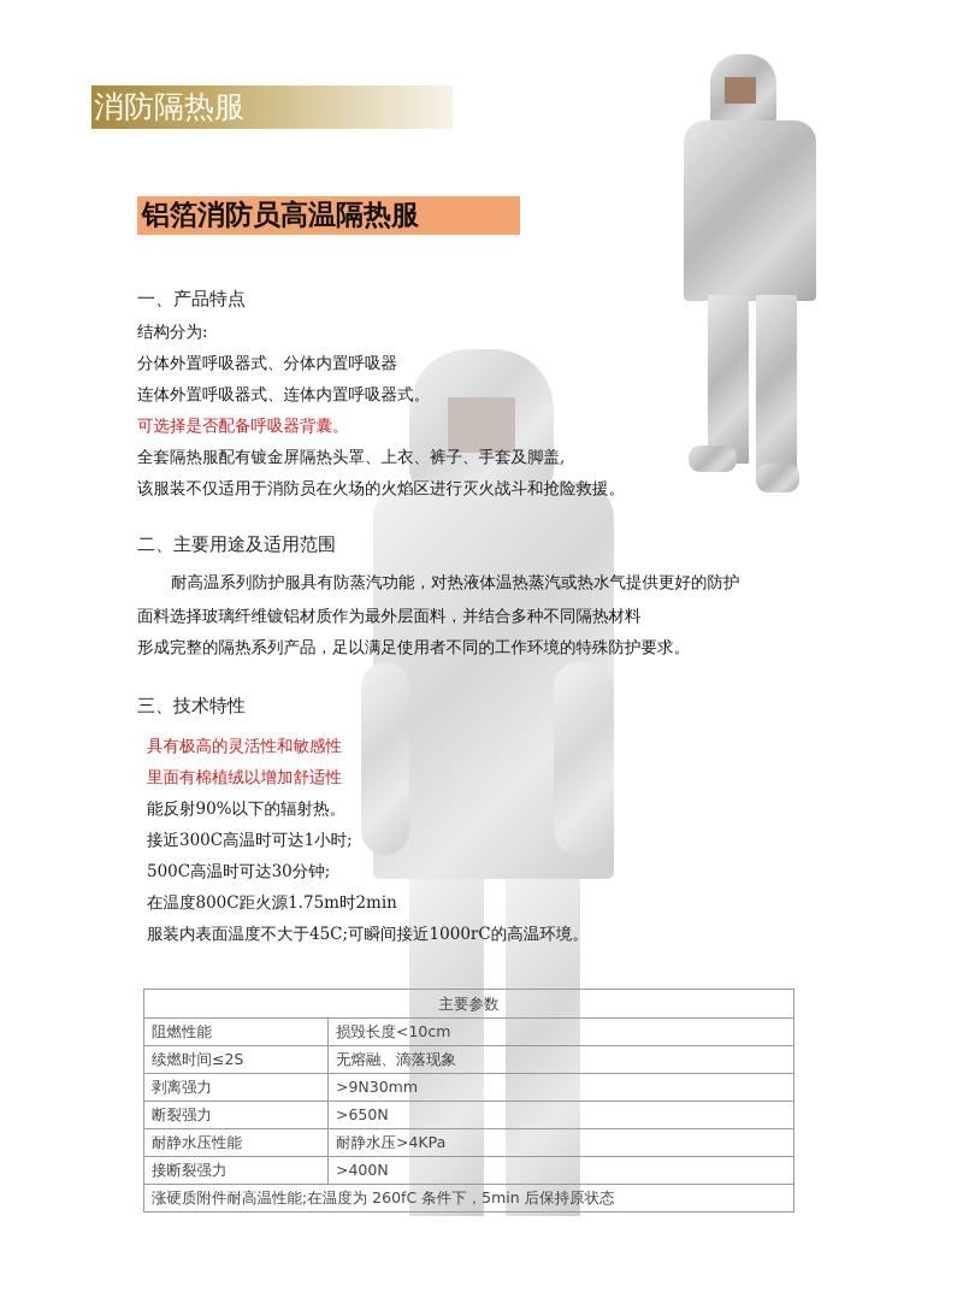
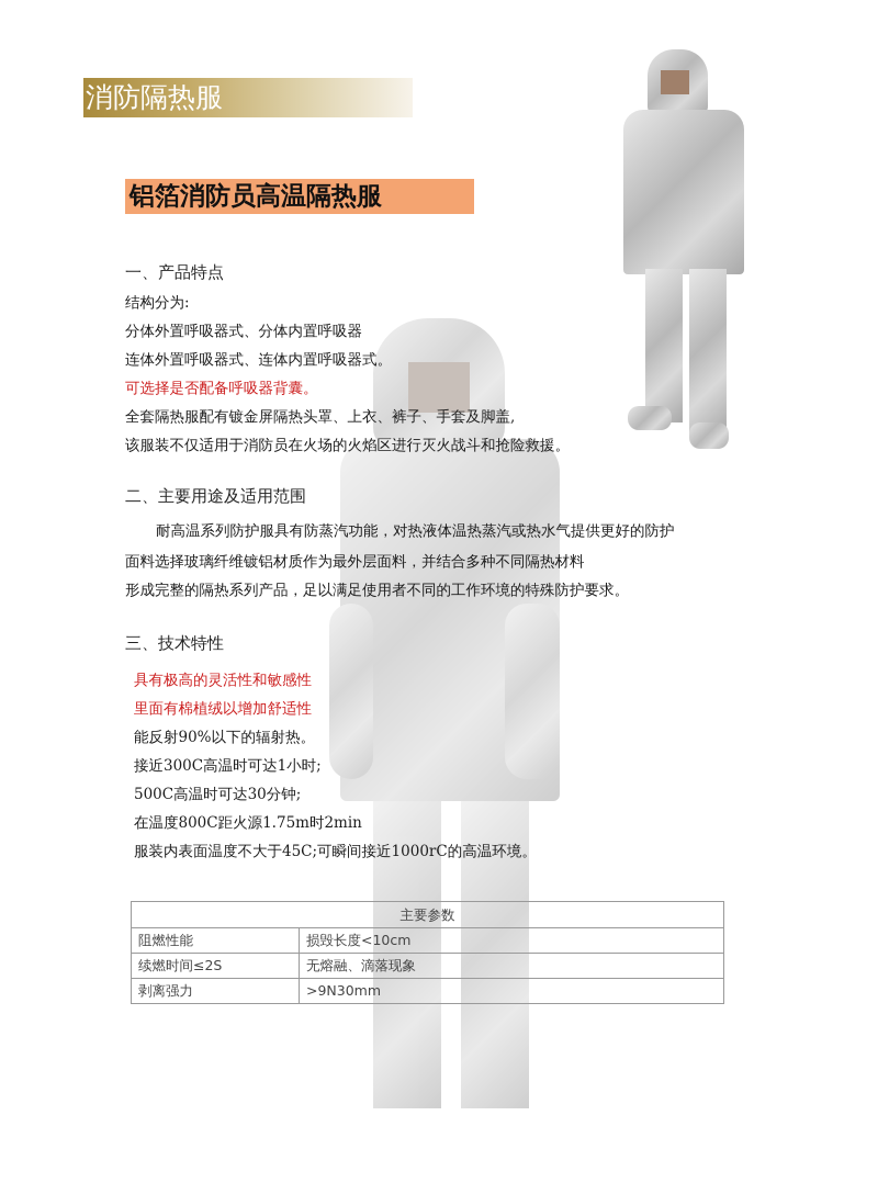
  消防隔热服
  铝箔消防员高温隔热服
  一、产品特点
  结构分为:
  分体外置呼吸器式、分体内置呼吸器
  连体外置呼吸器式、连体内置呼吸器式。
  可选择是否配备呼吸器背囊。
  全套隔热服配有镀金屏隔热头罩、上衣、裤子、手套及脚盖,
  该服装不仅适用于消防员在火场的火焰区进行灭火战斗和抢险救援。
  二、主要用途及适用范围
  耐高温系列防护服具有防蒸汽功能，对热液体温热蒸汽或热水气提供更好的防护
  面料选择玻璃纤维镀铝材质作为最外层面料，并结合多种不同隔热材料
  形成完整的隔热系列产品，足以满足使用者不同的工作环境的特殊防护要求。
  三、技术特性
  具有极高的灵活性和敏感性
  里面有棉植绒以增加舒适性
  能反射90%以下的辐射热。
  接近300C高温时可达1小时;
  500C高温时可达30分钟;
  在温度800C距火源1.75m时2min
  服装内表面温度不大于45C;可瞬间接近1000rC的高温环境。
  主要参数
  阻燃性能	损毁长度<10cm
  续燃时间≤2S	无熔融、滴落现象
  剥离强力	>9N30mm
- 断裂强力	>650N
- 耐静水压性能	耐静水压>4KPa
- 接断裂强力	>400N
- 涨硬质附件耐高温性能;在温度为 260fC 条件下，5min 后保持原状态
